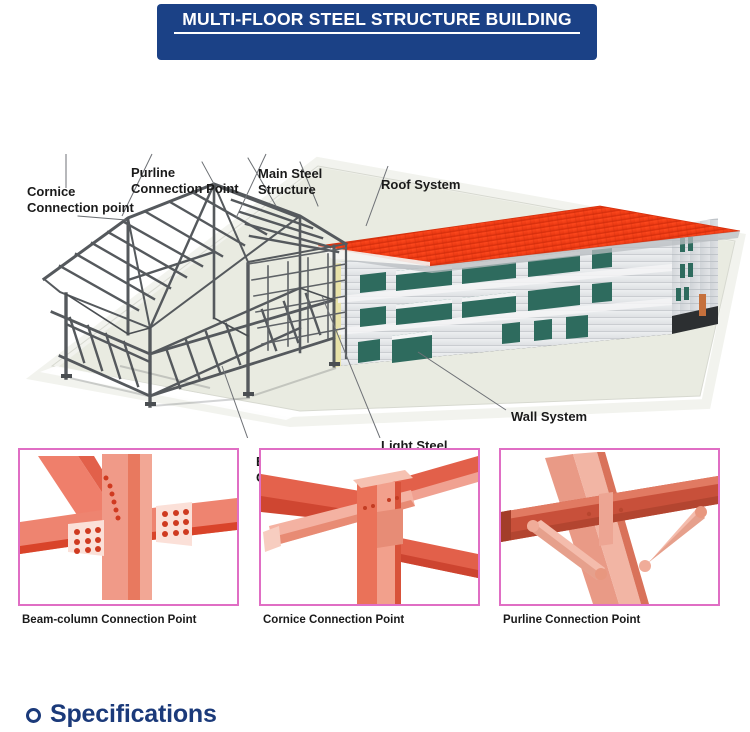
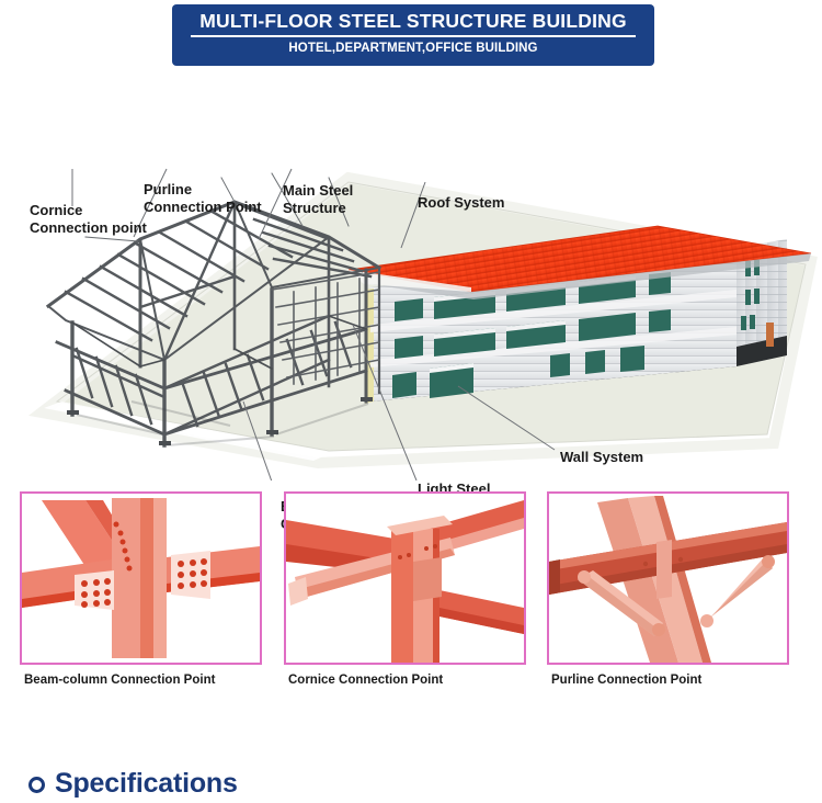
  MULTI-FLOOR STEEL STRUCTURE BUILDING
+ HOTEL,DEPARTMENT,OFFICE BUILDING
  Cornice
  Connection point
  Purline
  Connection Point
  Main Steel
  Structure
  Roof System
  Wall System
  Light Steel
  Beam-column Connection Point
  Cornice Connection Point
  Purline Connection Point
  Specifications
